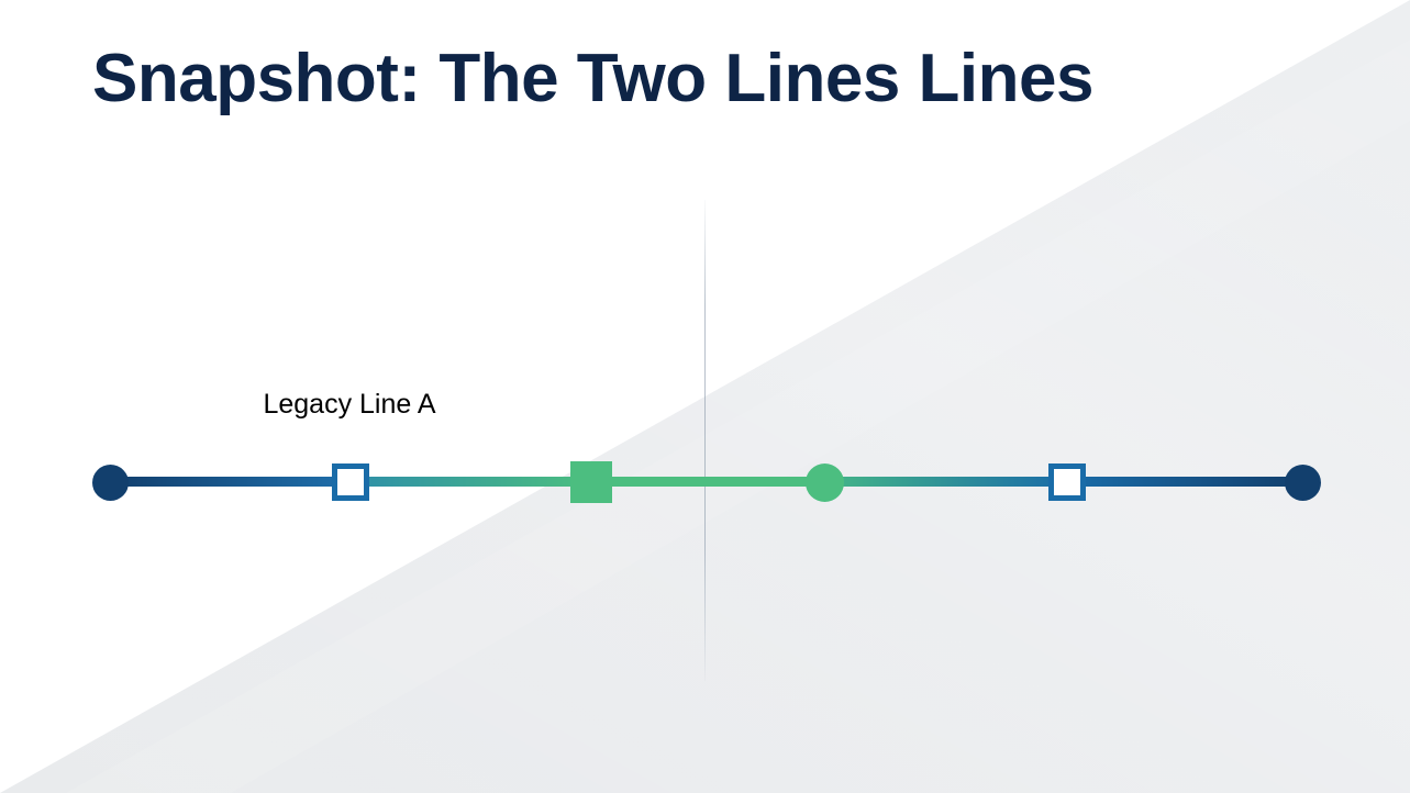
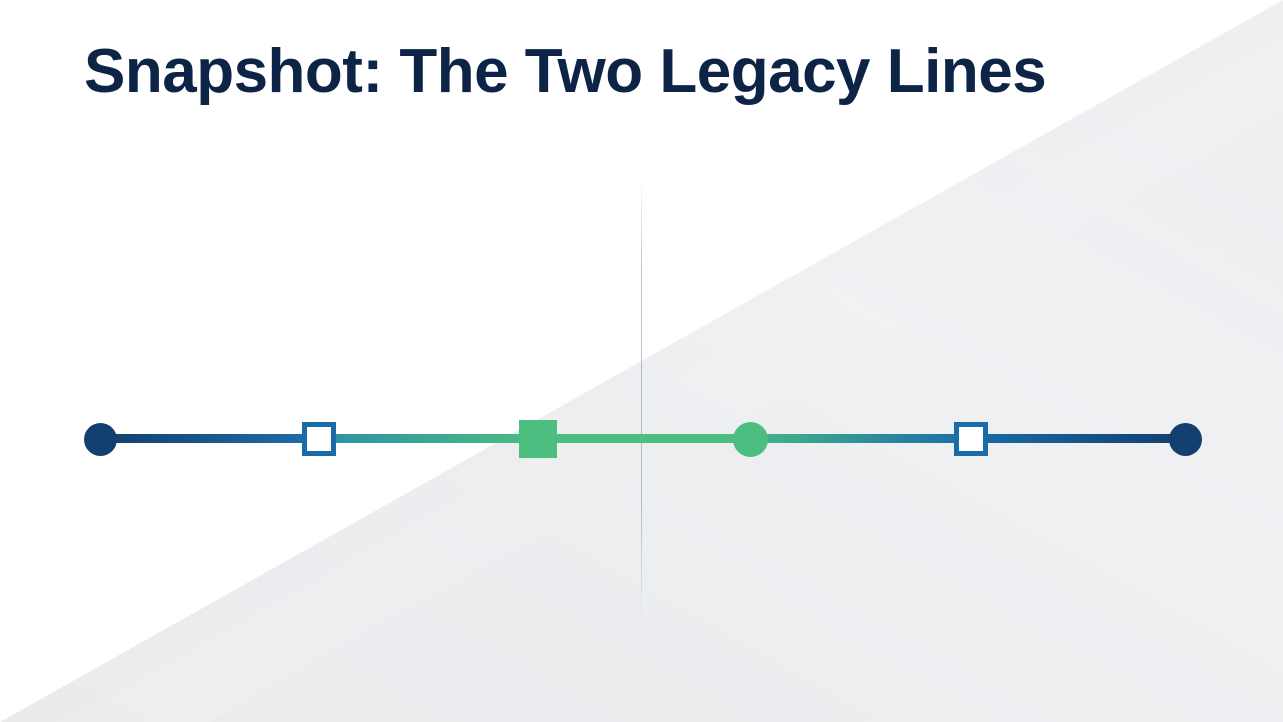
- Snapshot: The Two Lines Lines
+ Snapshot: The Two Legacy Lines
- Legacy Line A
